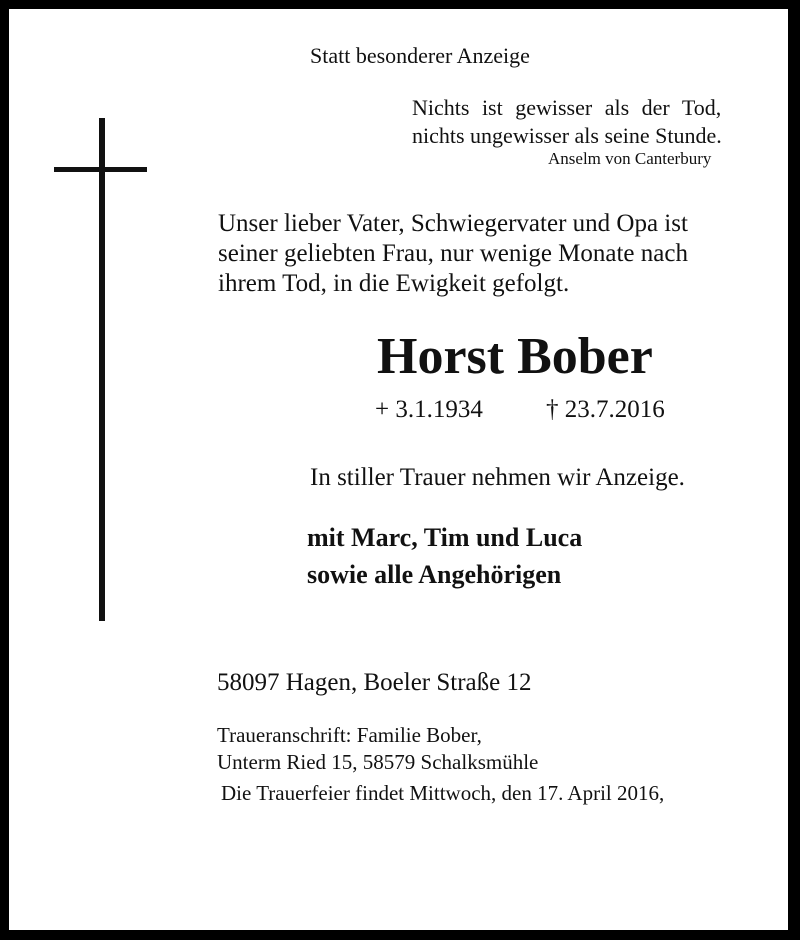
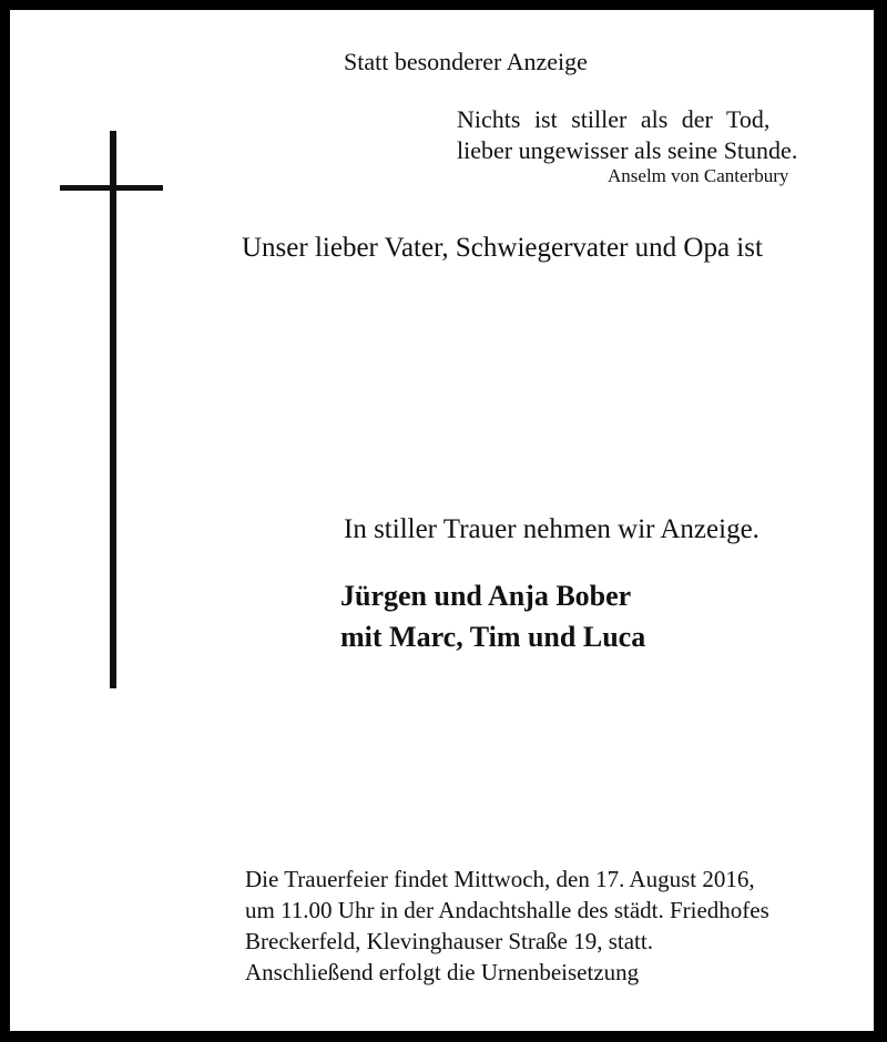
  Statt besonderer Anzeige
- Nichts ist gewisser als der Tod,
+ Nichts ist stiller als der Tod,
- nichts ungewisser als seine Stunde.
+ lieber ungewisser als seine Stunde.
  Anselm von Canterbury
  Unser lieber Vater, Schwiegervater und Opa ist
- seiner geliebten Frau, nur wenige Monate nach
- ihrem Tod, in die Ewigkeit gefolgt.
- Horst Bober
- + 3.1.1934
- † 23.7.2016
  In stiller Trauer nehmen wir Anzeige.
+ Jürgen und Anja Bober
  mit Marc, Tim und Luca
- sowie alle Angehörigen
- 58097 Hagen, Boeler Straße 12
- Traueranschrift: Familie Bober,
- Unterm Ried 15, 58579 Schalksmühle
- Die Trauerfeier findet Mittwoch, den 17. April 2016,
+ Die Trauerfeier findet Mittwoch, den 17. August 2016,
+ um 11.00 Uhr in der Andachtshalle des städt. Friedhofes
+ Breckerfeld, Klevinghauser Straße 19, statt.
+ Anschließend erfolgt die Urnenbeisetzung
